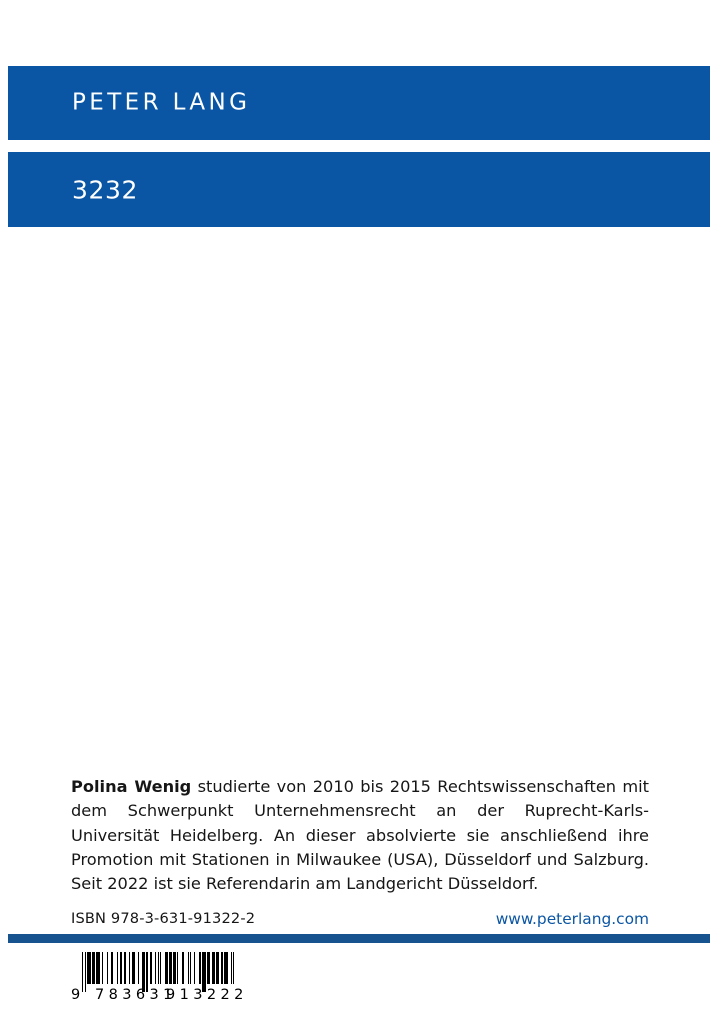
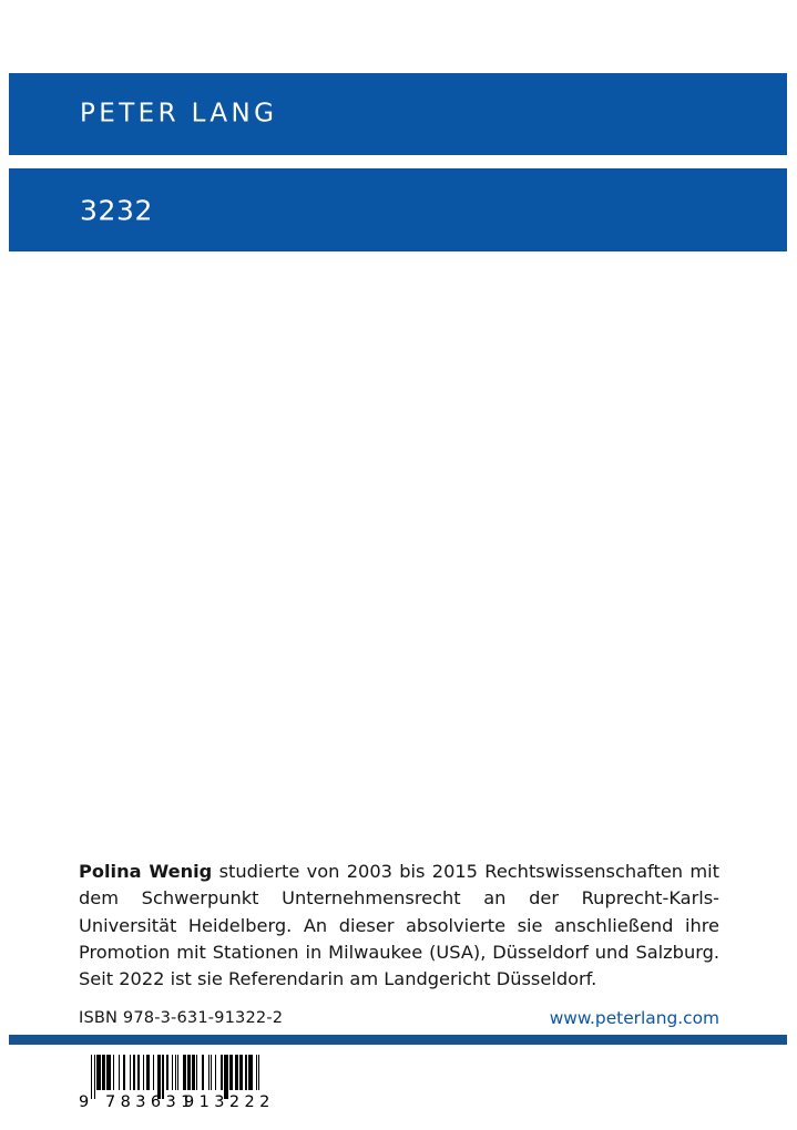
  PETER LANG
  3232
- Polina Wenig studierte von 2010 bis 2015 Rechtswissenschaften mit dem Schwerpunkt Unternehmensrecht an der Ruprecht-Karls-Universität Heidelberg. An dieser absolvierte sie anschließend ihre Promotion mit Stationen in Milwaukee (USA), Düsseldorf und Salzburg. Seit 2022 ist sie Referendarin am Landgericht Düsseldorf.
+ Polina Wenig studierte von 2003 bis 2015 Rechtswissenschaften mit dem Schwerpunkt Unternehmensrecht an der Ruprecht-Karls-Universität Heidelberg. An dieser absolvierte sie anschließend ihre Promotion mit Stationen in Milwaukee (USA), Düsseldorf und Salzburg. Seit 2022 ist sie Referendarin am Landgericht Düsseldorf.
  ISBN 978-3-631-91322-2
  www.peterlang.com
  9
  783631
  913222
